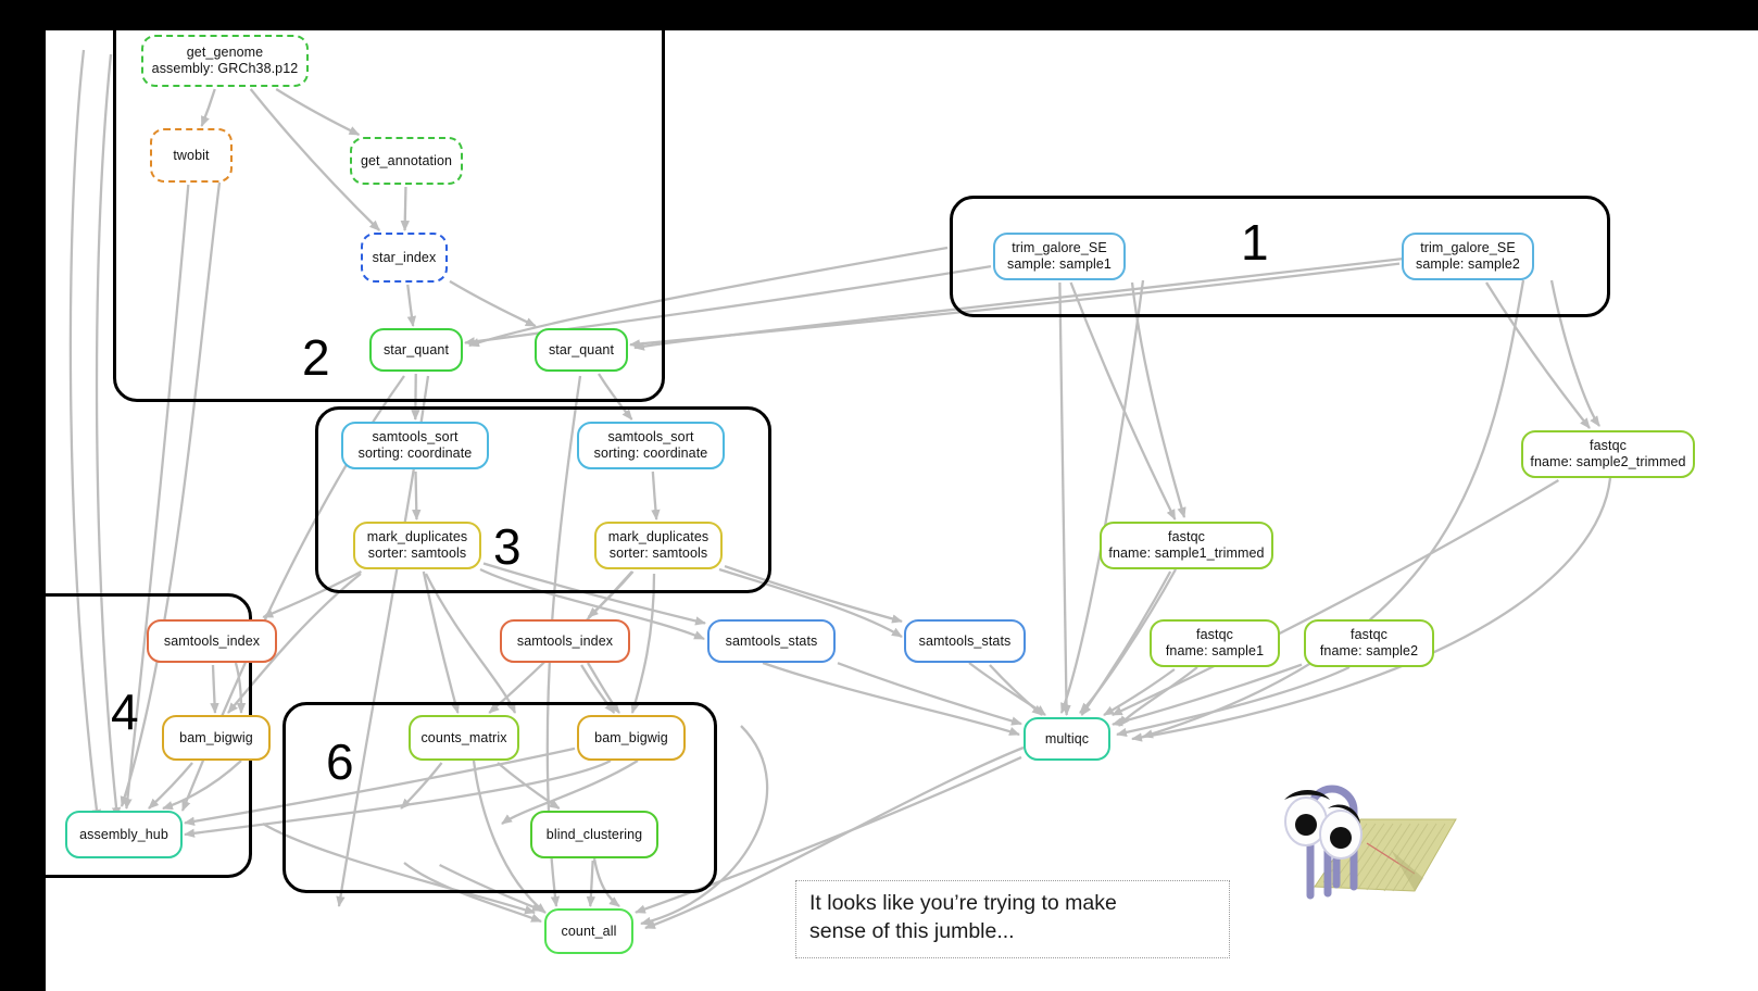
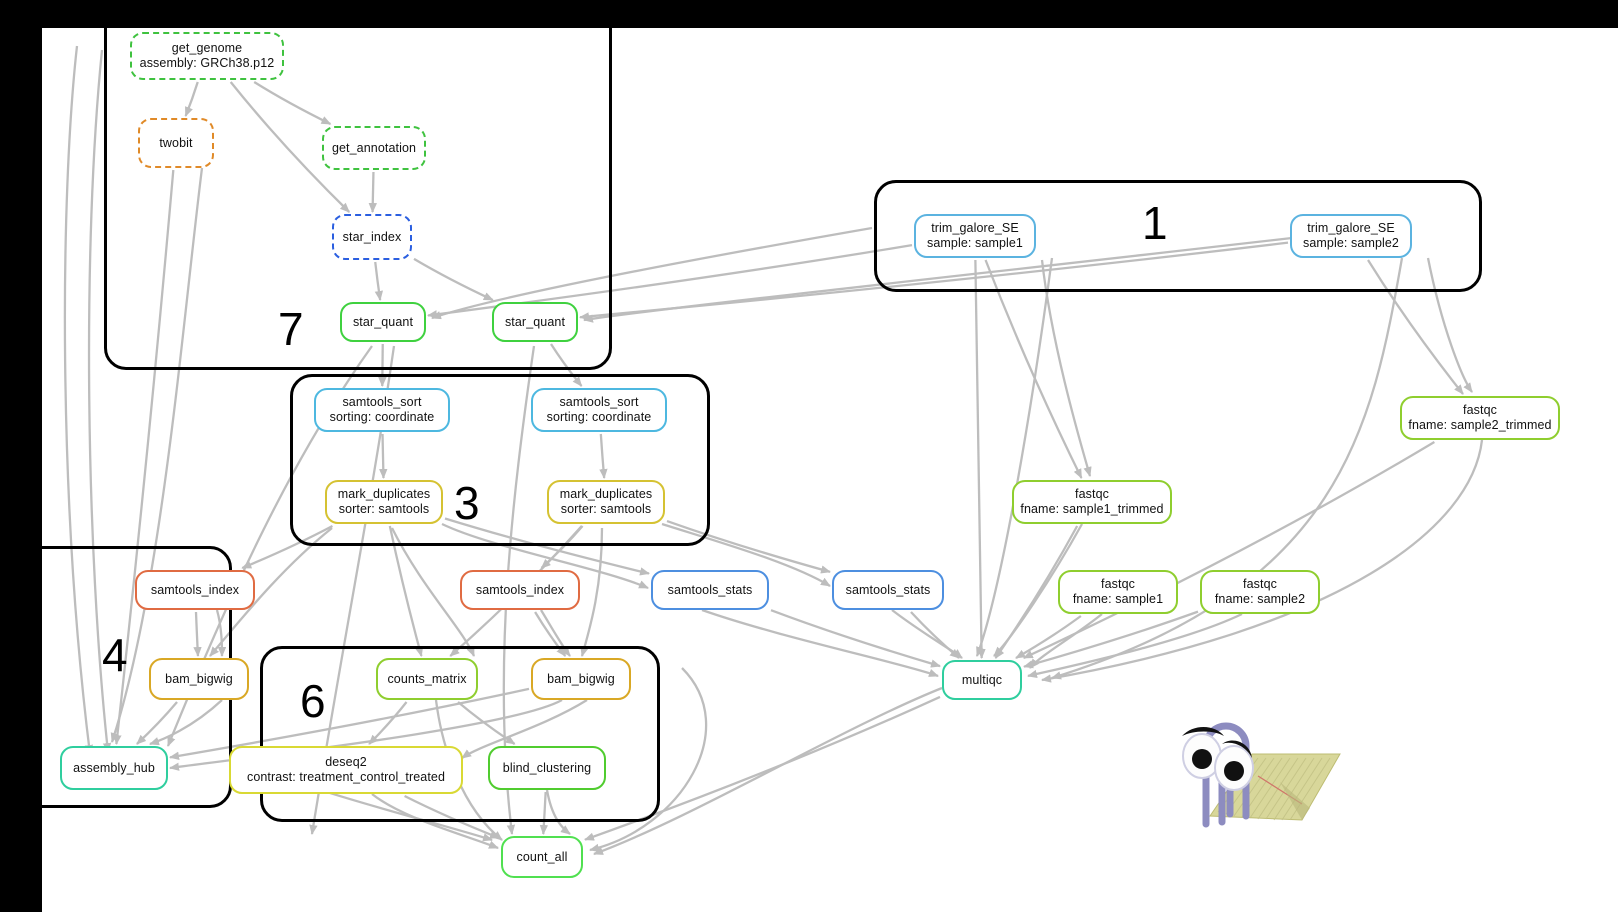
  1
- 2
+ 7
  3
  4
  6
  get_genome
  assembly: GRCh38.p12
  twobit
  get_annotation
  star_index
  star_quant
  star_quant
  samtools_sort
  sorting: coordinate
  samtools_sort
  sorting: coordinate
  mark_duplicates
  sorter: samtools
  mark_duplicates
  sorter: samtools
  samtools_index
  samtools_index
  samtools_stats
  samtools_stats
  bam_bigwig
  counts_matrix
  bam_bigwig
  assembly_hub
+ deseq2
+ contrast: treatment_control_treated
  blind_clustering
  count_all
  trim_galore_SE
  sample: sample1
  trim_galore_SE
  sample: sample2
  fastqc
  fname: sample2_trimmed
  fastqc
  fname: sample1_trimmed
  fastqc
  fname: sample1
  fastqc
  fname: sample2
  multiqc
- It looks like you’re trying to make
- sense of this jumble...
